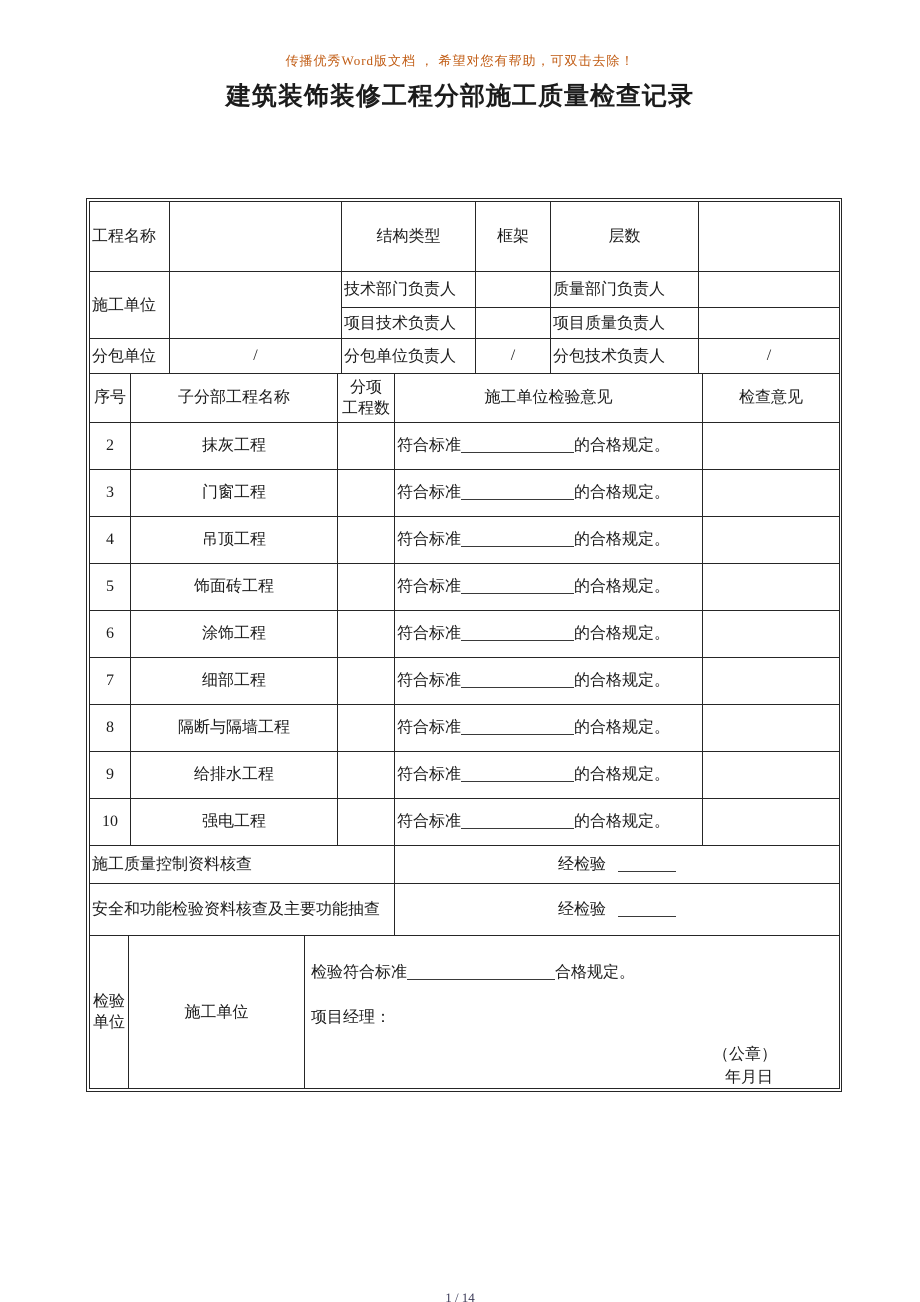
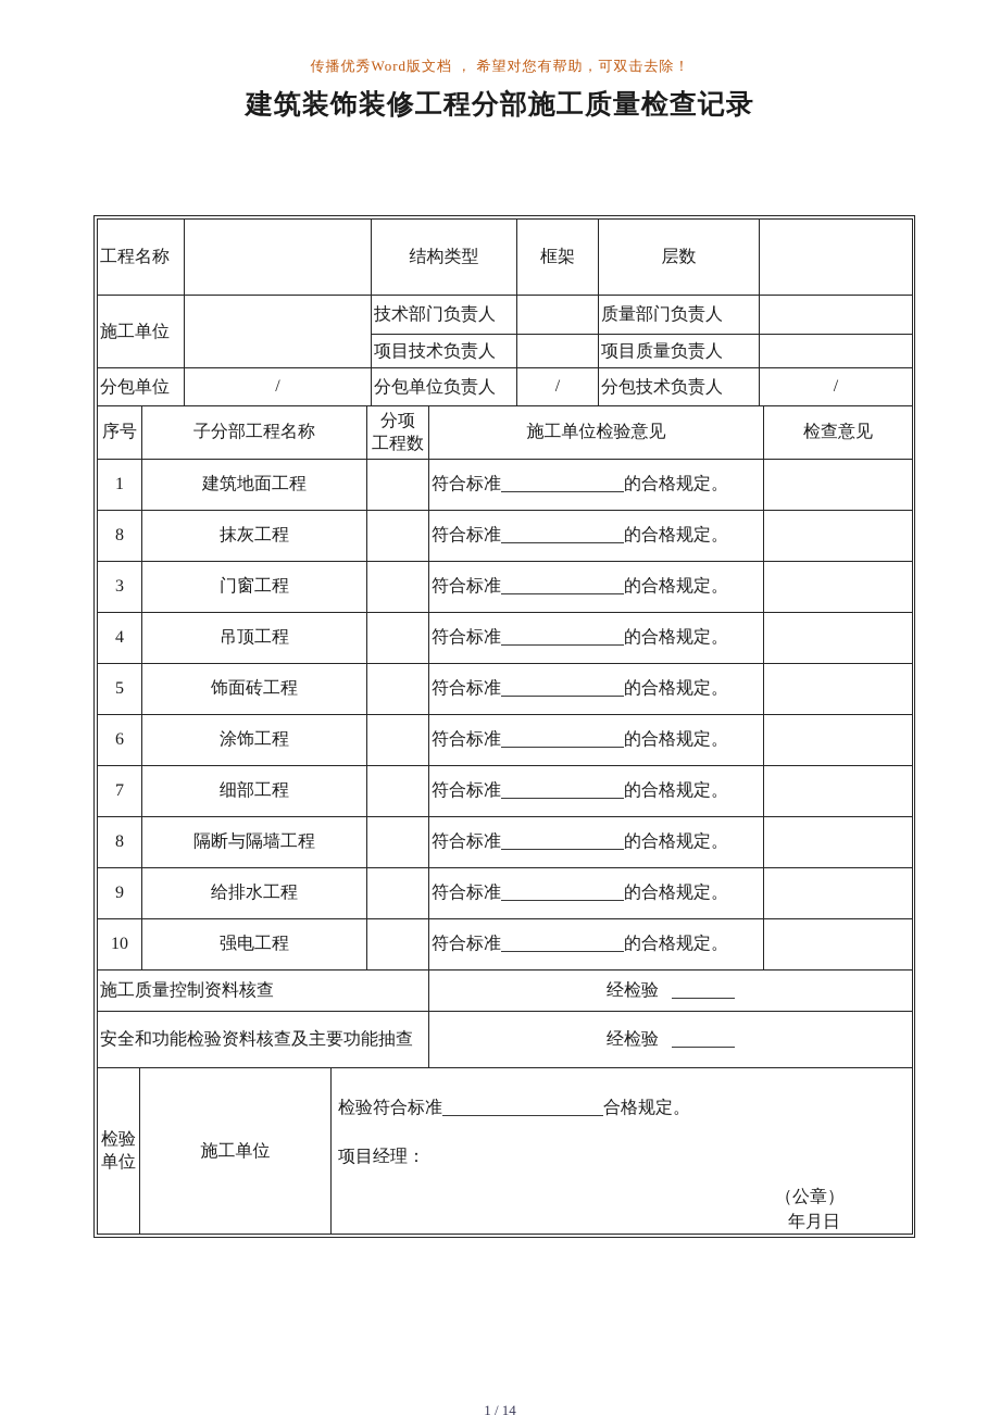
  传播优秀Word版文档 ， 希望对您有帮助，可双击去除！
  建筑装饰装修工程分部施工质量检查记录
  工程名称		结构类型	框架	层数
  施工单位		技术部门负责人		质量部门负责人
  项目技术负责人		项目质量负责人
  分包单位	/	分包单位负责人	/	分包技术负责人	/
  序号	子分部工程名称	分项 工程数	施工单位检验意见	检查意见
+ 1	建筑地面工程		符合标准 的合格规定。
- 2	抹灰工程		符合标准 的合格规定。
+ 8	抹灰工程		符合标准 的合格规定。
  3	门窗工程		符合标准 的合格规定。
  4	吊顶工程		符合标准 的合格规定。
  5	饰面砖工程		符合标准 的合格规定。
  6	涂饰工程		符合标准 的合格规定。
  7	细部工程		符合标准 的合格规定。
  8	隔断与隔墙工程		符合标准 的合格规定。
  9	给排水工程		符合标准 的合格规定。
  10	强电工程		符合标准 的合格规定。
  施工质量控制资料核查	经检验
  安全和功能检验资料核查及主要功能抽查	经检验
  检验 单位	施工单位	检验符合标准 合格规定。 项目经理： （公章） 年月日
  1 / 14
